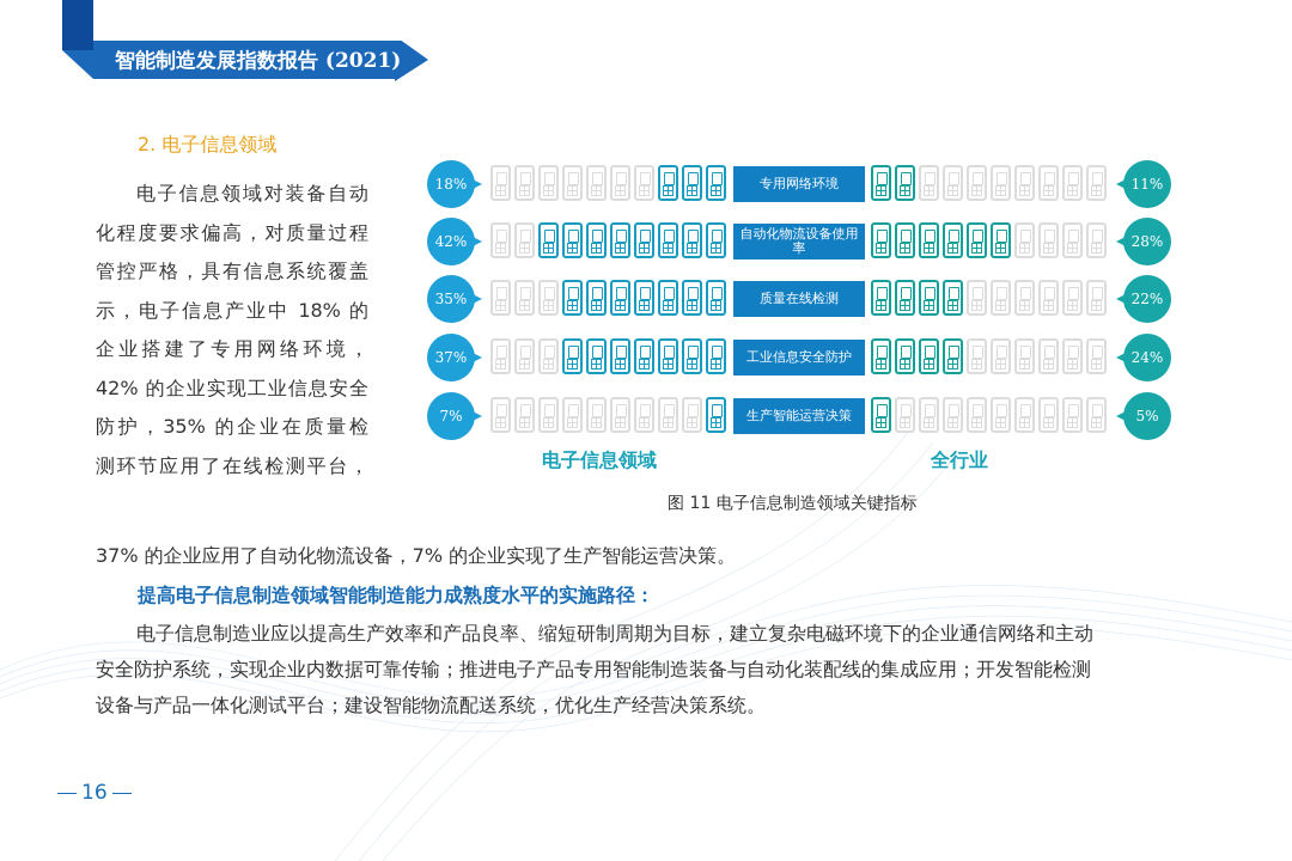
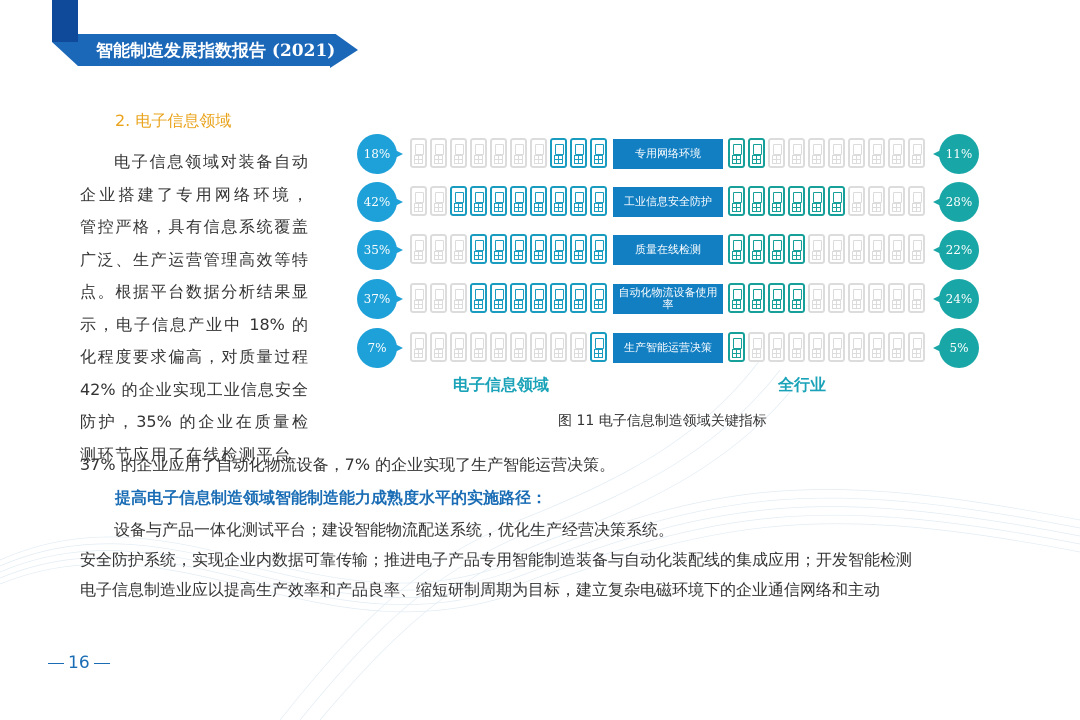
  智能制造发展指数报告 (2021)
  2. 电子信息领域
  电子信息领域对装备自动
- 化程度要求偏高，对质量过程
+ 企业搭建了专用网络环境，
  管控严格，具有信息系统覆盖
+ 广泛、生产运营管理高效等特
+ 点。根据平台数据分析结果显
  示，电子信息产业中 18% 的
- 企业搭建了专用网络环境，
+ 化程度要求偏高，对质量过程
  42% 的企业实现工业信息安全
  防护，35% 的企业在质量检
  测环节应用了在线检测平台，
  37% 的企业应用了自动化物流设备，7% 的企业实现了生产智能运营决策。
  18%
  专用网络环境
  11%
  42%
- 自动化物流设备使用率
+ 工业信息安全防护
  28%
  35%
  质量在线检测
  22%
  37%
- 工业信息安全防护
+ 自动化物流设备使用率
  24%
  7%
  生产智能运营决策
  5%
  电子信息领域
  全行业
  图 11 电子信息制造领域关键指标
  提高电子信息制造领域智能制造能力成熟度水平的实施路径：
- 电子信息制造业应以提高生产效率和产品良率、缩短研制周期为目标，建立复杂电磁环境下的企业通信网络和主动
+ 设备与产品一体化测试平台；建设智能物流配送系统，优化生产经营决策系统。
  安全防护系统，实现企业内数据可靠传输；推进电子产品专用智能制造装备与自动化装配线的集成应用；开发智能检测
- 设备与产品一体化测试平台；建设智能物流配送系统，优化生产经营决策系统。
+ 电子信息制造业应以提高生产效率和产品良率、缩短研制周期为目标，建立复杂电磁环境下的企业通信网络和主动
  16
